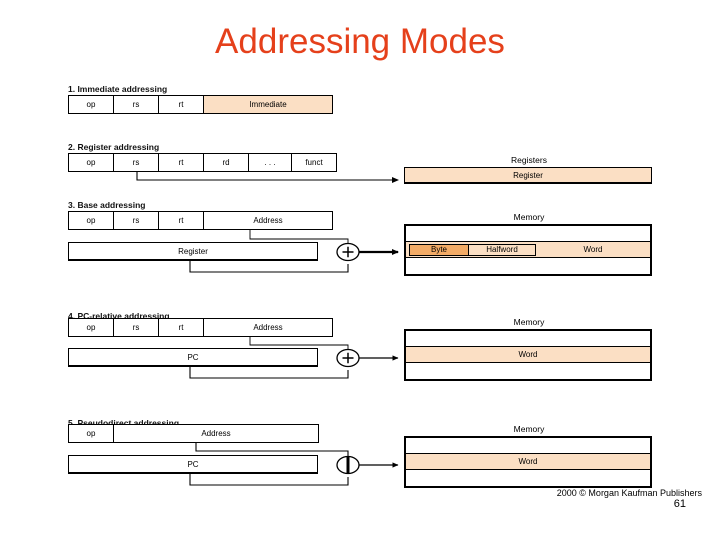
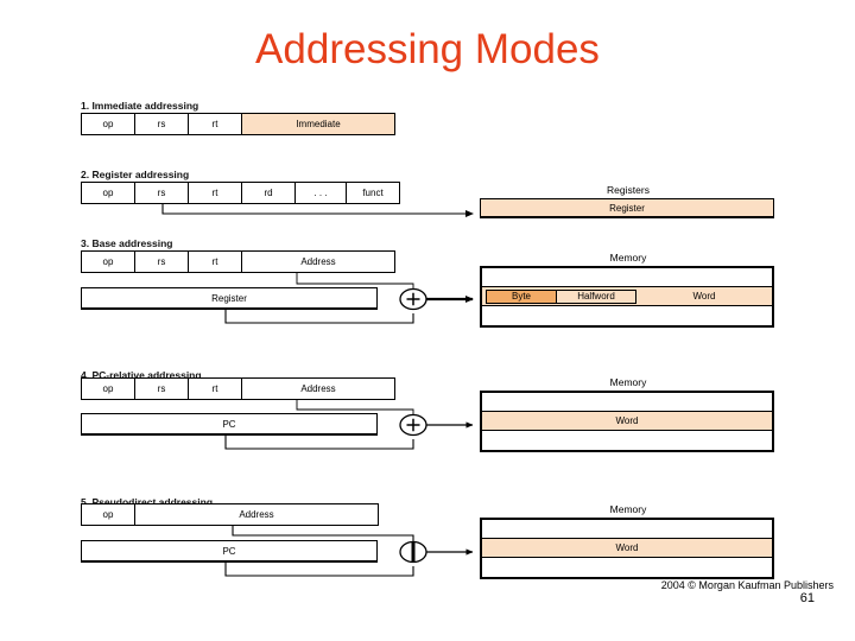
  Addressing Modes
  1. Immediate addressing
  op
  rs
  rt
  Immediate
  2. Register addressing
  op
  rs
  rt
  rd
  . . .
  funct
  Registers
  Register
  3. Base addressing
  op
  rs
  rt
  Address
  Register
  Memory
  Byte
  Halfword
  Word
  4. PC-relative addressing
  op
  rs
  rt
  Address
  PC
  Memory
  Word
  5. Pseudodirect addressing
  op
  Address
  PC
  Memory
  Word
- 2000 © Morgan Kaufman Publishers
+ 2004 © Morgan Kaufman Publishers
  61
